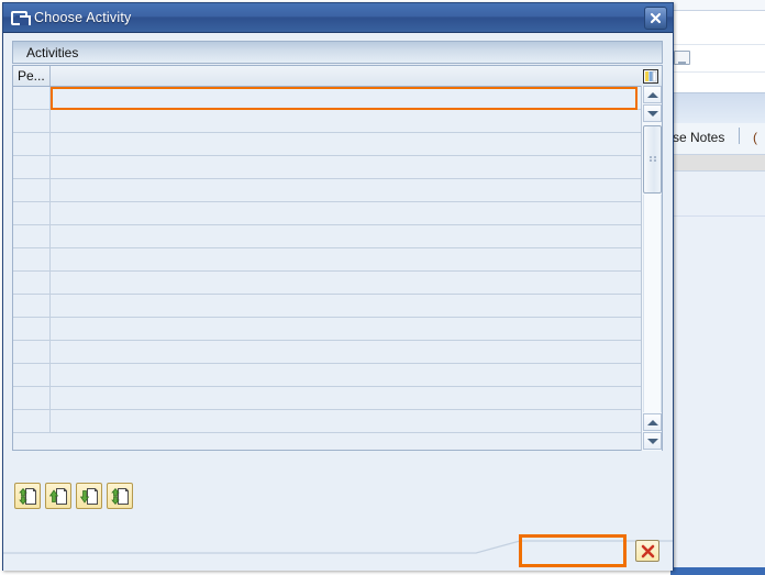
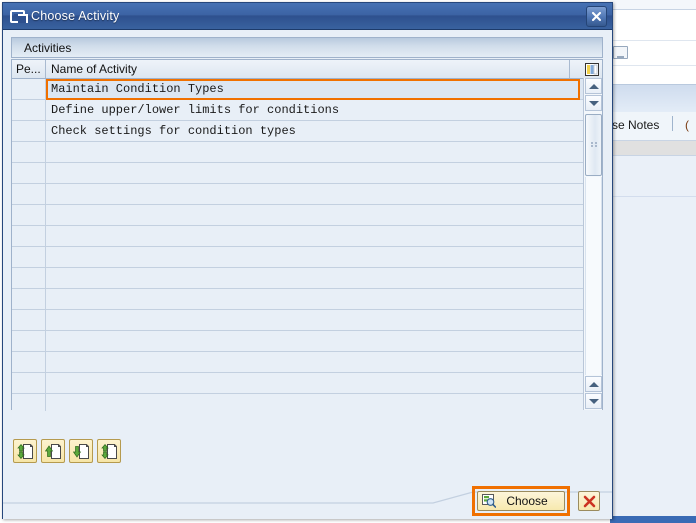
  se Notes
  (
  Choose Activity
  Activities
  Pe...
+ Name of Activity
+ Maintain Condition Types
+ Define upper/lower limits for conditions
+ Check settings for condition types
+ Choose
